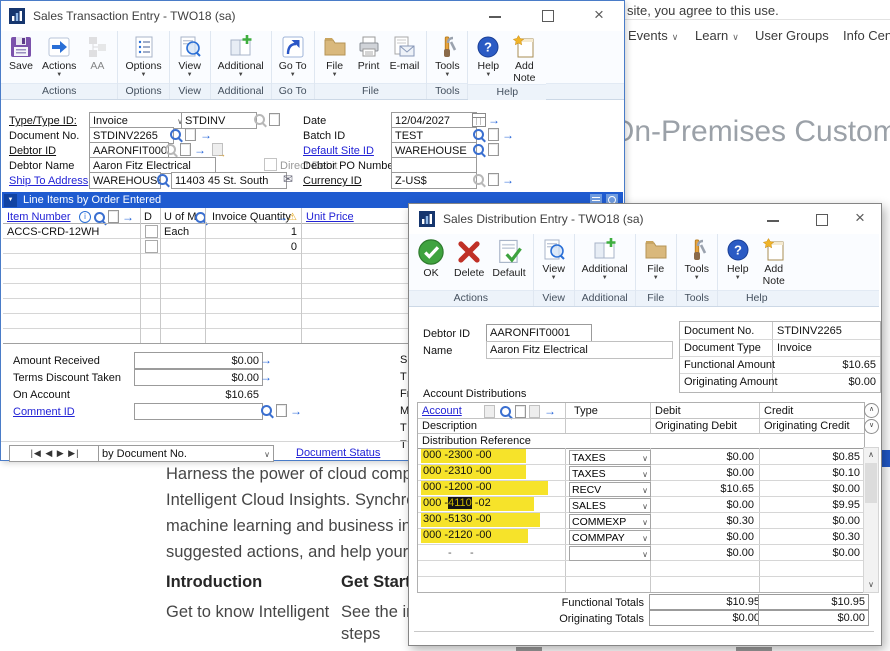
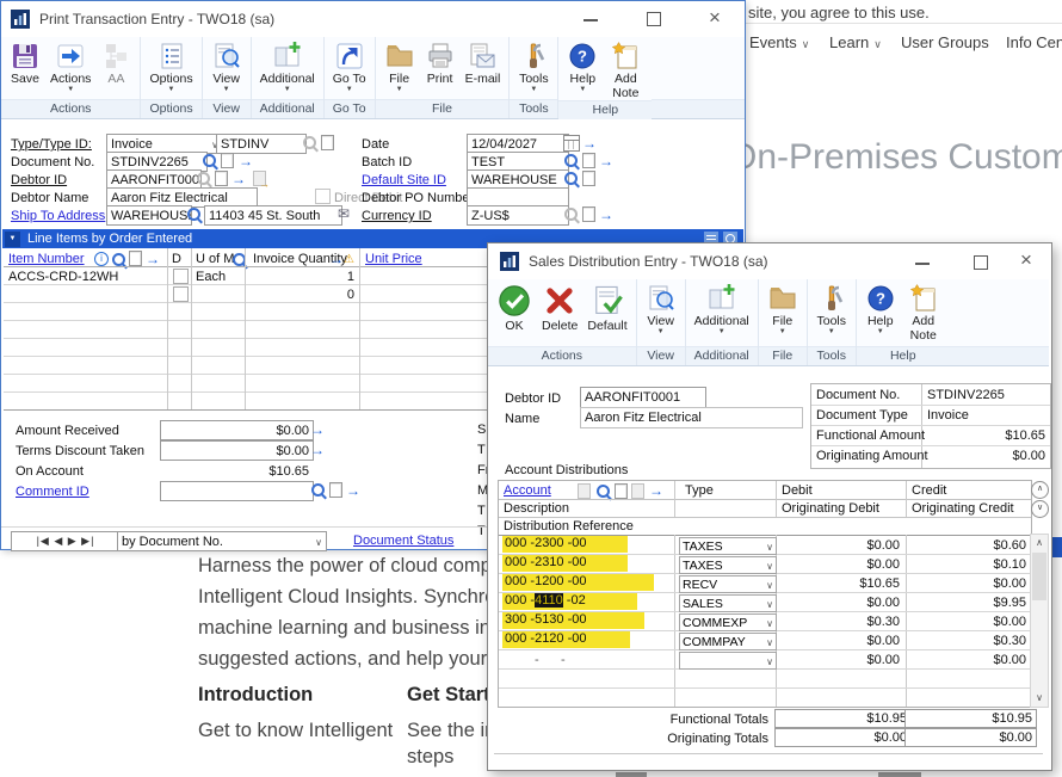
  site, you agree to this use.
  Events
  Learn
  User Groups
  Info Cen
  n-Premises Custom
  Harness the power of cloud com
  Intelligent Cloud Insights. Synchr
  machine learning and business in
  suggested actions, and help your
  Introduction
  Get Star
  Get to know Intelligent
  See the i
  steps
- Sales Transaction Entry - TWO18 (sa)
+ Print Transaction Entry - TWO18 (sa)
  Save
  Actions
  AA
  Actions
  Options
  Options
  View
  View
  Additional
  Additional
  Go To
  Go To
  File
  Print
  E-mail
  File
  Tools
  Tools
  ?
  Help
  Add Note
  Help
  Type/Type ID:
  Invoice
  STDINV
  Document No.
  STDINV2265
  Debtor ID
  AARONFIT000
  Debtor Name
  Aaron Fitz Electrical
  Direct Debit
  Ship To Address
  WAREHOUS
  11403 45 St. South
  Date
  12/04/2027
  Batch ID
  TEST
  Default Site ID
  WAREHOUSE
  Debtor PO Numb
  Currency ID
  Z-US$
  Line Items by Order Entered
  Item Number
  D
  U of M
  Invoice Quantity
  Unit Price
  ACCS-CRD-12WH
  Each
  1
  0
  Amount Received
  $0.00
  Terms Discount Taken
  $0.00
  On Account
  $10.65
  Comment ID
  S
  T
  M
  T
  T
  |◀ ◀ ▶ ▶|
  by Document No.
  Document Status
  Sales Distribution Entry - TWO18 (sa)
  OK
  Delete
  Default
  Actions
  View
  View
  Additional
  Additional
  File
  File
  Tools
  Tools
  ?
  Help
  Add Note
  Help
  Debtor ID
  AARONFIT0001
  Name
  Aaron Fitz Electrical
  Document No.
  STDINV2265
  Document Type
  Invoice
  Functional Amount
  $10.65
  Originating Amount
  $0.00
  Account Distributions
  Account
  Type
  Debit
  Credit
  Description
  Originating Debit
  Originating Credit
  Distribution Reference
  000 -2300 -00
  TAXES
  $0.00
- $0.85
+ $0.60
  000 -2310 -00
  TAXES
  $0.00
  $0.10
  000 -1200 -00
  RECV
  $10.65
  $0.00
  000 -4110 -02
  SALES
  $0.00
  $9.95
  300 -5130 -00
  COMMEXP
  $0.30
  $0.00
  000 -2120 -00
  COMMPAY
  $0.00
  $0.30
  - -
  $0.00
  $0.00
  Functional Totals
  $10.95
  $10.95
  Originating Totals
  $0.00
  $0.00
